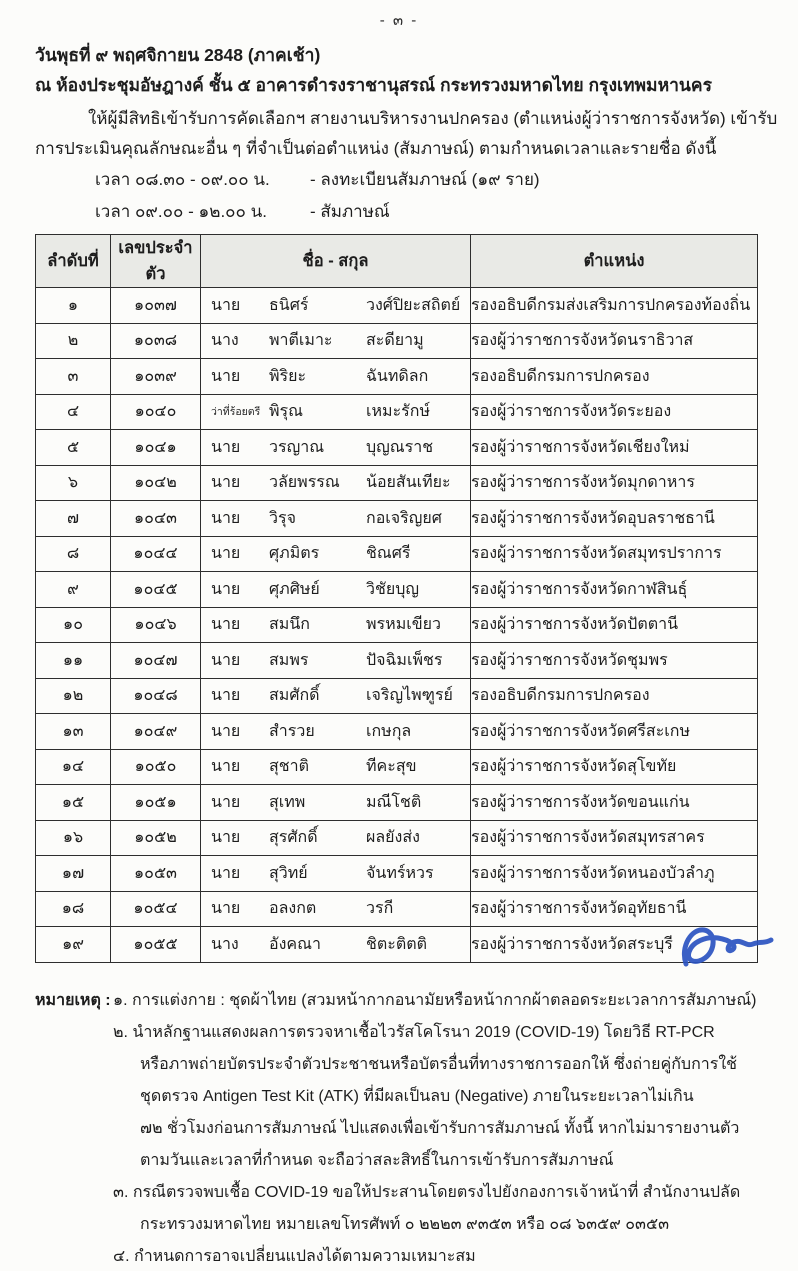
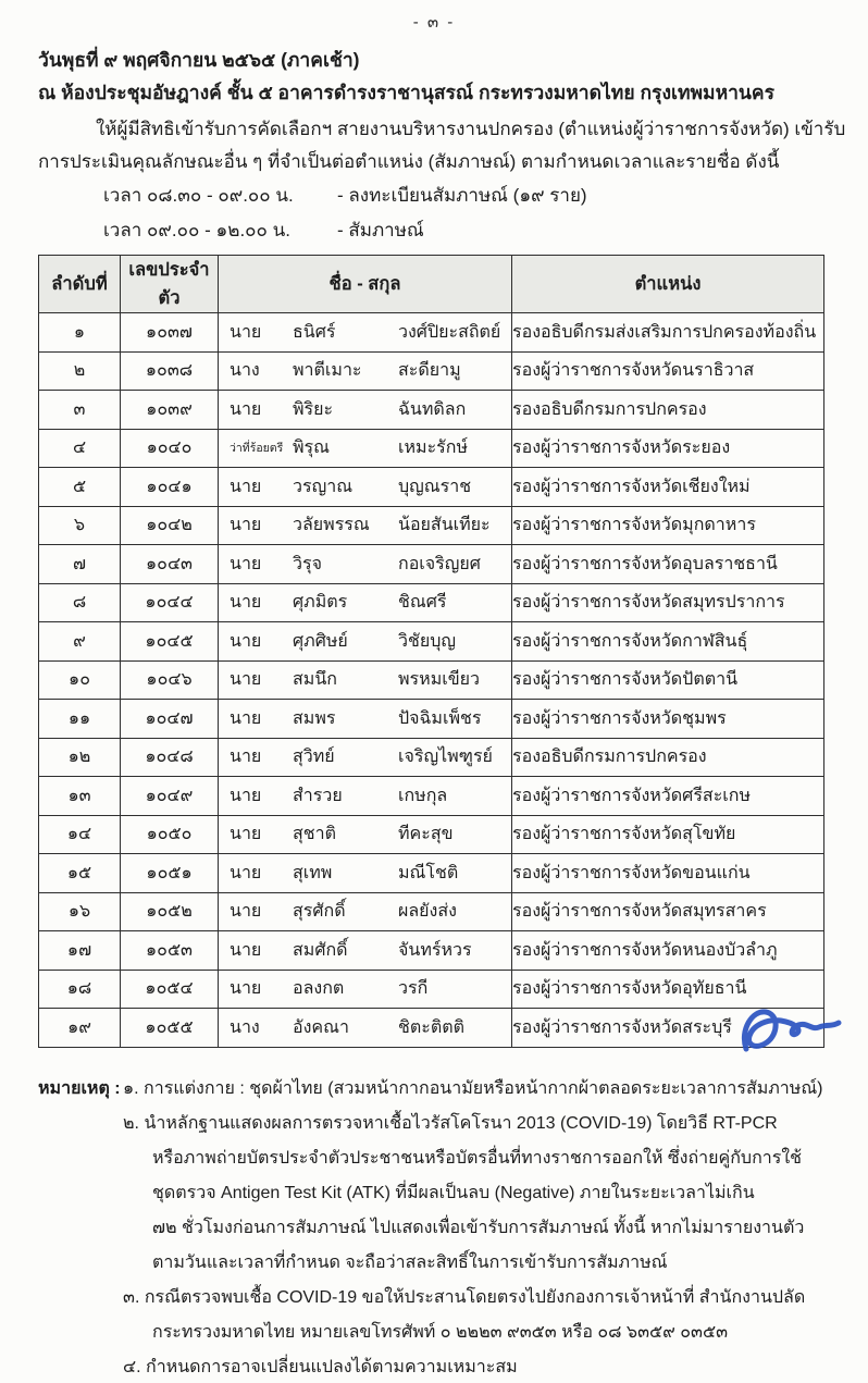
  - ๓ -
- วันพุธที่ ๙ พฤศจิกายน 2848 (ภาคเช้า)
+ วันพุธที่ ๙ พฤศจิกายน ๒๕๖๕ (ภาคเช้า)
  ณ ห้องประชุมอัษฎางค์ ชั้น ๕ อาคารดำรงราชานุสรณ์ กระทรวงมหาดไทย กรุงเทพมหานคร
  ให้ผู้มีสิทธิเข้ารับการคัดเลือกฯ สายงานบริหารงานปกครอง (ตำแหน่งผู้ว่าราชการจังหวัด) เข้ารับ
  การประเมินคุณลักษณะอื่น ๆ ที่จำเป็นต่อตำแหน่ง (สัมภาษณ์) ตามกำหนดเวลาและรายชื่อ ดังนี้
  เวลา ๐๘.๓๐ - ๐๙.๐๐ น.
  - ลงทะเบียนสัมภาษณ์ (๑๙ ราย)
  เวลา ๐๙.๐๐ - ๑๒.๐๐ น.
  - สัมภาษณ์
  ลำดับที่	เลขประจำตัว	ชื่อ - สกุล	ตำแหน่ง
  ๑	๑๐๓๗	นาย ธนิศร์ วงศ์ปิยะสถิตย์	รองอธิบดีกรมส่งเสริมการปกครองท้องถิ่น
  ๒	๑๐๓๘	นาง พาตีเมาะ สะดียามู	รองผู้ว่าราชการจังหวัดนราธิวาส
  ๓	๑๐๓๙	นาย พิริยะ ฉันทดิลก	รองอธิบดีกรมการปกครอง
  ๔	๑๐๔๐	ว่าที่ร้อยตรี พิรุณ เหมะรักษ์	รองผู้ว่าราชการจังหวัดระยอง
  ๕	๑๐๔๑	นาย วรญาณ บุญณราช	รองผู้ว่าราชการจังหวัดเชียงใหม่
  ๖	๑๐๔๒	นาย วลัยพรรณ น้อยสันเทียะ	รองผู้ว่าราชการจังหวัดมุกดาหาร
  ๗	๑๐๔๓	นาย วิรุจ กอเจริญยศ	รองผู้ว่าราชการจังหวัดอุบลราชธานี
  ๘	๑๐๔๔	นาย ศุภมิตร ชิณศรี	รองผู้ว่าราชการจังหวัดสมุทรปราการ
  ๙	๑๐๔๕	นาย ศุภศิษย์ วิชัยบุญ	รองผู้ว่าราชการจังหวัดกาฬสินธุ์
  ๑๐	๑๐๔๖	นาย สมนึก พรหมเขียว	รองผู้ว่าราชการจังหวัดปัตตานี
  ๑๑	๑๐๔๗	นาย สมพร ปัจฉิมเพ็ชร	รองผู้ว่าราชการจังหวัดชุมพร
- ๑๒	๑๐๔๘	นาย สมศักดิ์ เจริญไพฑูรย์	รองอธิบดีกรมการปกครอง
+ ๑๒	๑๐๔๘	นาย สุวิทย์ เจริญไพฑูรย์	รองอธิบดีกรมการปกครอง
  ๑๓	๑๐๔๙	นาย สำรวย เกษกุล	รองผู้ว่าราชการจังหวัดศรีสะเกษ
  ๑๔	๑๐๕๐	นาย สุชาติ ทีคะสุข	รองผู้ว่าราชการจังหวัดสุโขทัย
  ๑๕	๑๐๕๑	นาย สุเทพ มณีโชติ	รองผู้ว่าราชการจังหวัดขอนแก่น
  ๑๖	๑๐๕๒	นาย สุรศักดิ์ ผลยังส่ง	รองผู้ว่าราชการจังหวัดสมุทรสาคร
- ๑๗	๑๐๕๓	นาย สุวิทย์ จันทร์หวร	รองผู้ว่าราชการจังหวัดหนองบัวลำภู
+ ๑๗	๑๐๕๓	นาย สมศักดิ์ จันทร์หวร	รองผู้ว่าราชการจังหวัดหนองบัวลำภู
  ๑๘	๑๐๕๔	นาย อลงกต วรกี	รองผู้ว่าราชการจังหวัดอุทัยธานี
  ๑๙	๑๐๕๕	นาง อังคณา ชิตะติตติ	รองผู้ว่าราชการจังหวัดสระบุรี
  หมายเหตุ :
  ๑. การแต่งกาย : ชุดผ้าไทย (สวมหน้ากากอนามัยหรือหน้ากากผ้าตลอดระยะเวลาการสัมภาษณ์)
- ๒. นำหลักฐานแสดงผลการตรวจหาเชื้อไวรัสโคโรนา 2019 (COVID-19) โดยวิธี RT-PCR
+ ๒. นำหลักฐานแสดงผลการตรวจหาเชื้อไวรัสโคโรนา 2013 (COVID-19) โดยวิธี RT-PCR
  หรือภาพถ่ายบัตรประจำตัวประชาชนหรือบัตรอื่นที่ทางราชการออกให้ ซึ่งถ่ายคู่กับการใช้
  ชุดตรวจ Antigen Test Kit (ATK) ที่มีผลเป็นลบ (Negative) ภายในระยะเวลาไม่เกิน
  ๗๒ ชั่วโมงก่อนการสัมภาษณ์ ไปแสดงเพื่อเข้ารับการสัมภาษณ์ ทั้งนี้ หากไม่มารายงานตัว
  ตามวันและเวลาที่กำหนด จะถือว่าสละสิทธิ์ในการเข้ารับการสัมภาษณ์
  ๓. กรณีตรวจพบเชื้อ COVID-19 ขอให้ประสานโดยตรงไปยังกองการเจ้าหน้าที่ สำนักงานปลัด
  กระทรวงมหาดไทย หมายเลขโทรศัพท์ ๐ ๒๒๒๓ ๙๓๕๓ หรือ ๐๘ ๖๓๕๙ ๐๓๕๓
  ๔. กำหนดการอาจเปลี่ยนแปลงได้ตามความเหมาะสม
